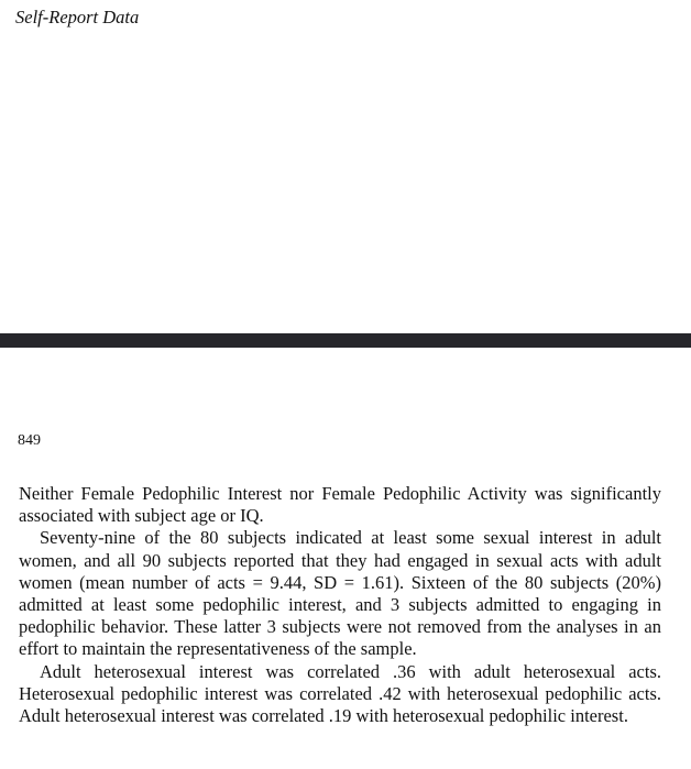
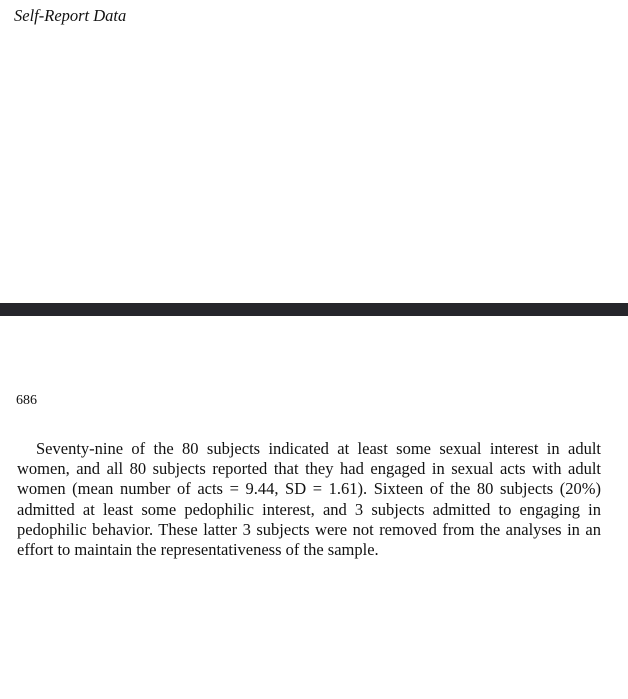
  Self-Report Data
- 849
+ 686
- Neither Female Pedophilic Interest nor Female Pedophilic Activity was significantly associated with subject age or IQ.
- Seventy-nine of the 80 subjects indicated at least some sexual interest in adult women, and all 90 subjects reported that they had engaged in sexual acts with adult women (mean number of acts = 9.44, SD = 1.61). Sixteen of the 80 subjects (20%) admitted at least some pedophilic interest, and 3 subjects admitted to engaging in pedophilic behavior. These latter 3 subjects were not removed from the analyses in an effort to maintain the representativeness of the sample.
+ Seventy-nine of the 80 subjects indicated at least some sexual interest in adult women, and all 80 subjects reported that they had engaged in sexual acts with adult women (mean number of acts = 9.44, SD = 1.61). Sixteen of the 80 subjects (20%) admitted at least some pedophilic interest, and 3 subjects admitted to engaging in pedophilic behavior. These latter 3 subjects were not removed from the analyses in an effort to maintain the representativeness of the sample.
- Adult heterosexual interest was correlated .36 with adult heterosexual acts. Heterosexual pedophilic interest was correlated .42 with heterosexual pedophilic acts. Adult heterosexual interest was correlated .19 with heterosexual pedophilic interest.
